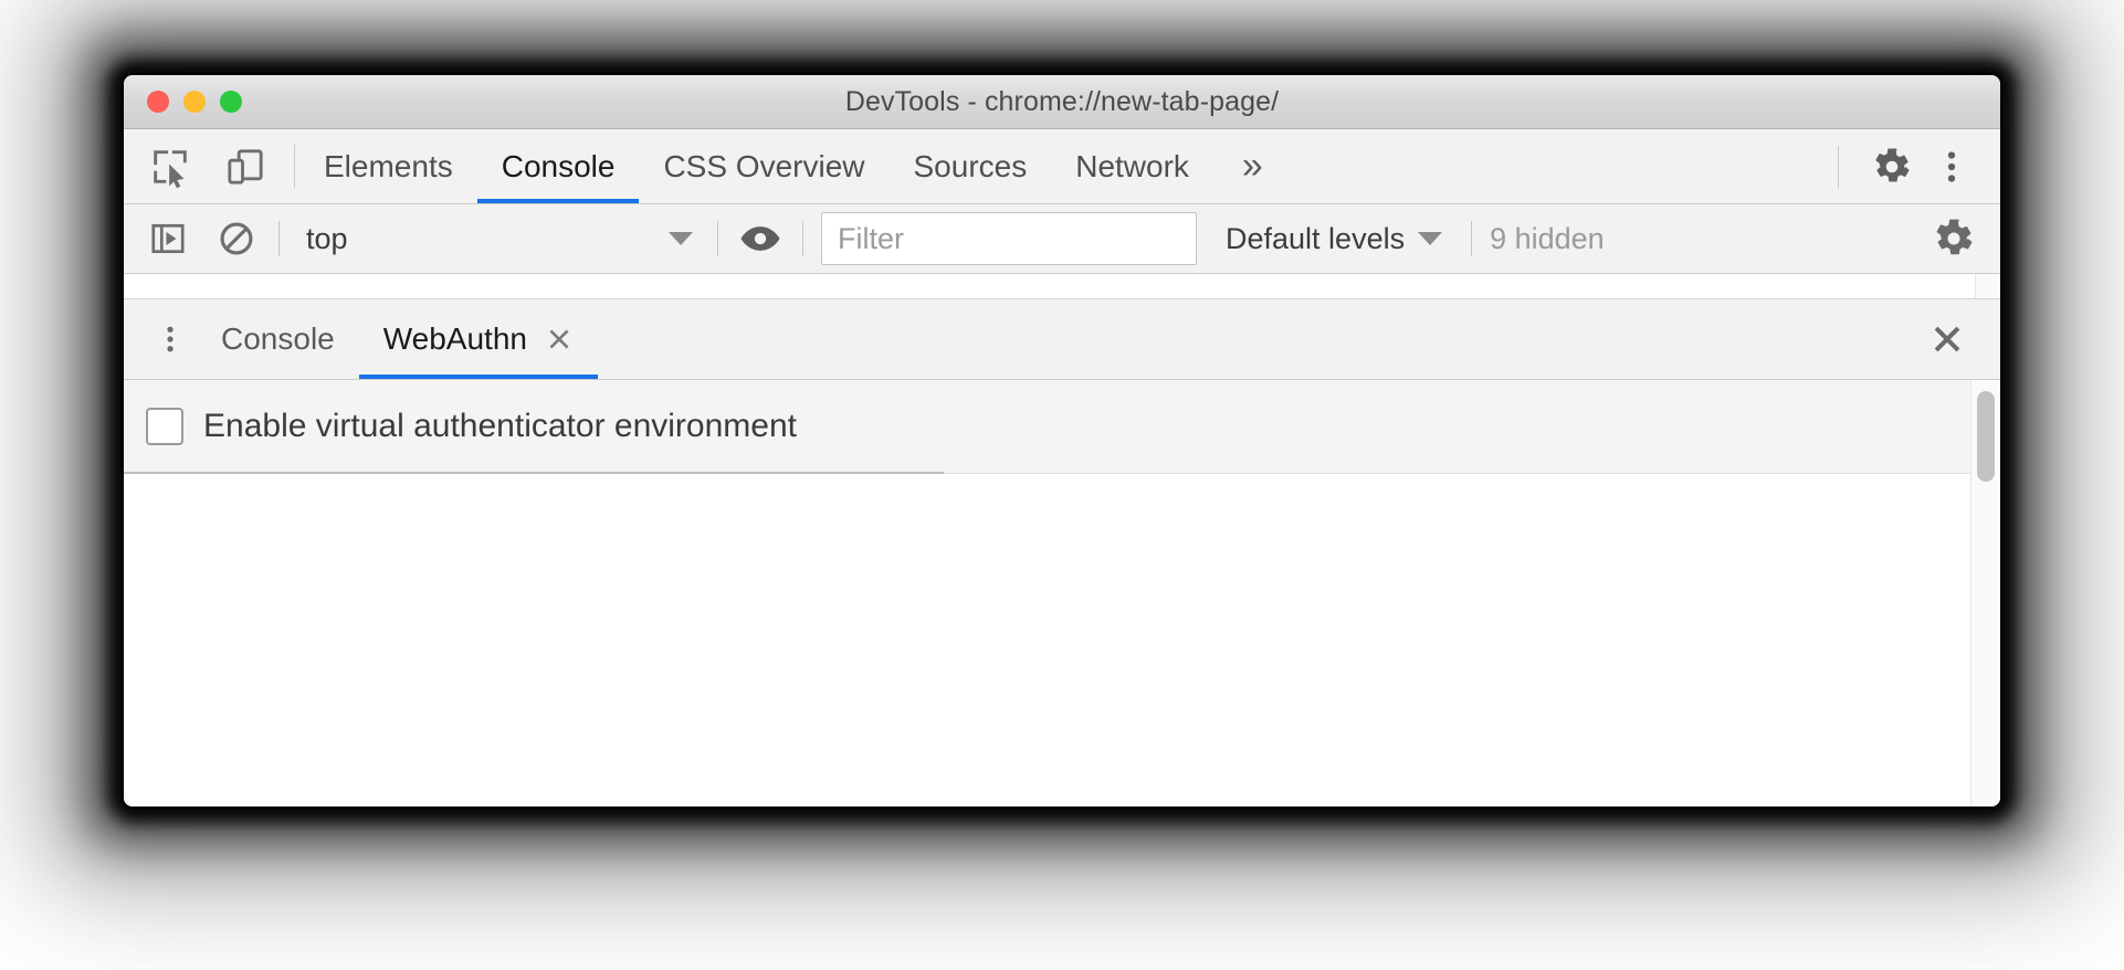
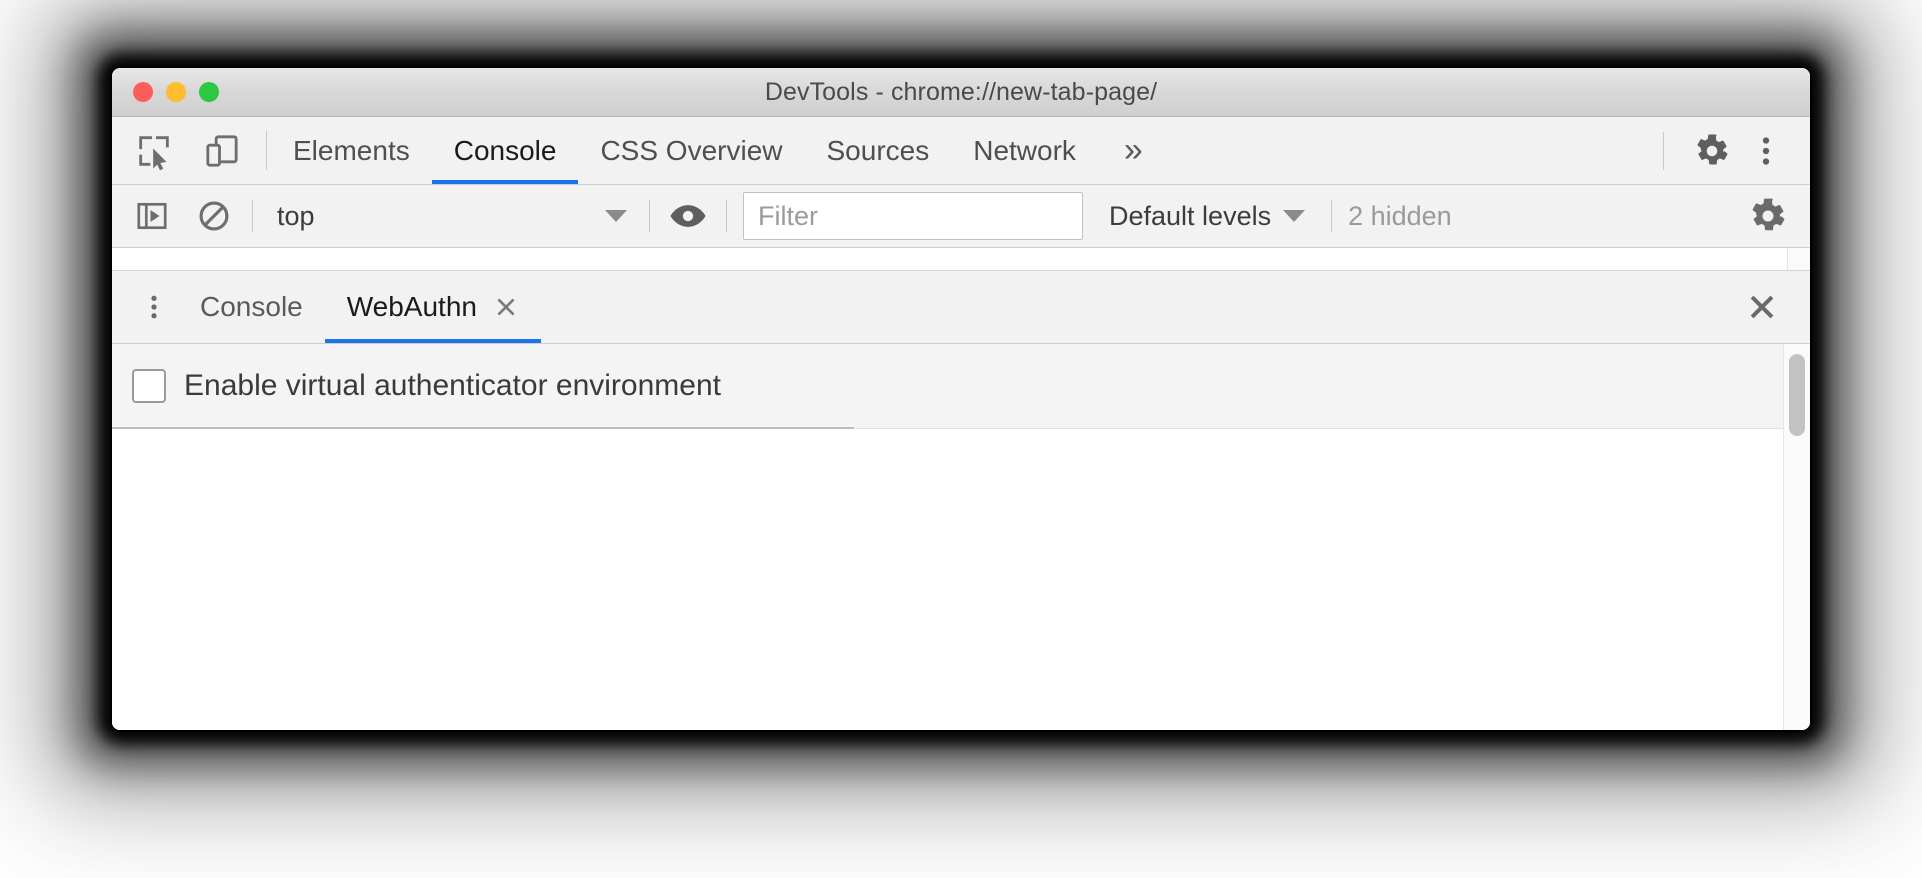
  DevTools - chrome://new-tab-page/
  Elements
  Console
  CSS Overview
  Sources
  Network
  »
  top
  Filter
  Default levels
- 9 hidden
+ 2 hidden
  Console
  WebAuthn
  Enable virtual authenticator environment
